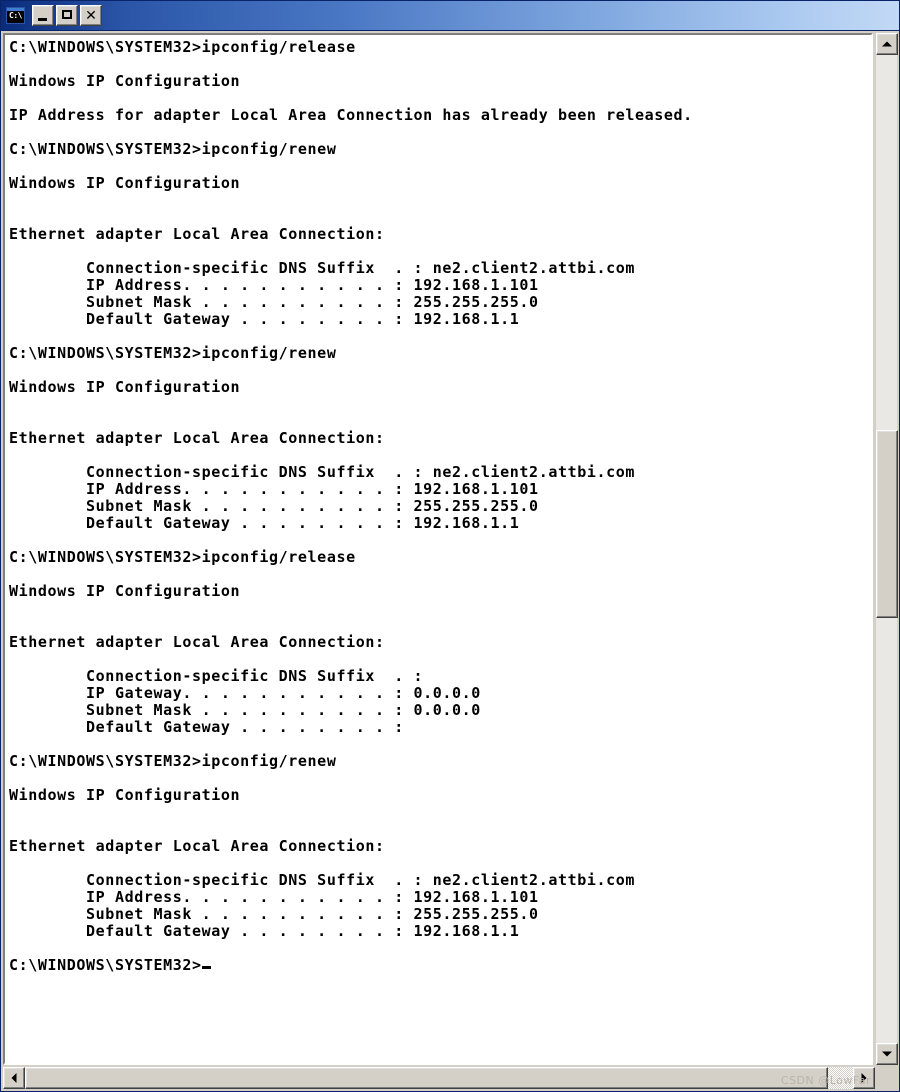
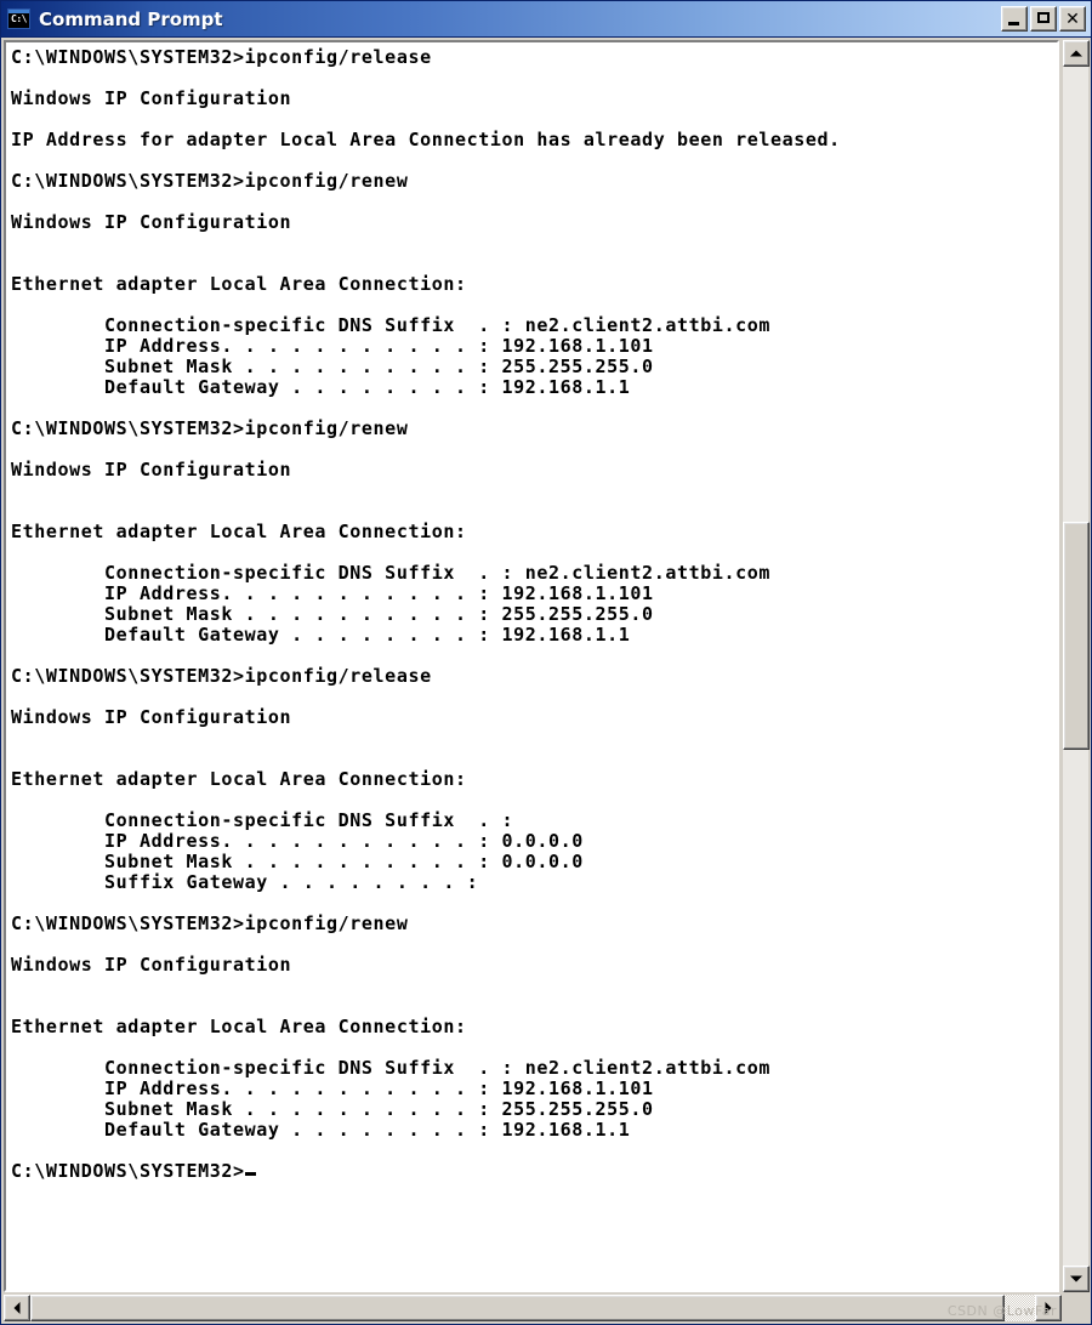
  C:\
+ Command Prompt
  ✕
  C:\WINDOWS\SYSTEM32>ipconfig/release
  Windows IP Configuration
  IP Address for adapter Local Area Connection has already been released.
  C:\WINDOWS\SYSTEM32>ipconfig/renew
  Windows IP Configuration
  Ethernet adapter Local Area Connection:
  Connection-specific DNS Suffix . : ne2.client2.attbi.com
  IP Address. . . . . . . . . . . : 192.168.1.101
  Subnet Mask . . . . . . . . . . : 255.255.255.0
  Default Gateway . . . . . . . . : 192.168.1.1
  C:\WINDOWS\SYSTEM32>ipconfig/renew
  Windows IP Configuration
  Ethernet adapter Local Area Connection:
  Connection-specific DNS Suffix . : ne2.client2.attbi.com
  IP Address. . . . . . . . . . . : 192.168.1.101
  Subnet Mask . . . . . . . . . . : 255.255.255.0
  Default Gateway . . . . . . . . : 192.168.1.1
  C:\WINDOWS\SYSTEM32>ipconfig/release
  Windows IP Configuration
  Ethernet adapter Local Area Connection:
  Connection-specific DNS Suffix . :
- IP Gateway. . . . . . . . . . . : 0.0.0.0
+ IP Address. . . . . . . . . . . : 0.0.0.0
  Subnet Mask . . . . . . . . . . : 0.0.0.0
- Default Gateway . . . . . . . . :
+ Suffix Gateway . . . . . . . . :
  C:\WINDOWS\SYSTEM32>ipconfig/renew
  Windows IP Configuration
  Ethernet adapter Local Area Connection:
  Connection-specific DNS Suffix . : ne2.client2.attbi.com
  IP Address. . . . . . . . . . . : 192.168.1.101
  Subnet Mask . . . . . . . . . . : 255.255.255.0
  Default Gateway . . . . . . . . : 192.168.1.1
  C:\WINDOWS\SYSTEM32>
  CSDN @LowFar
